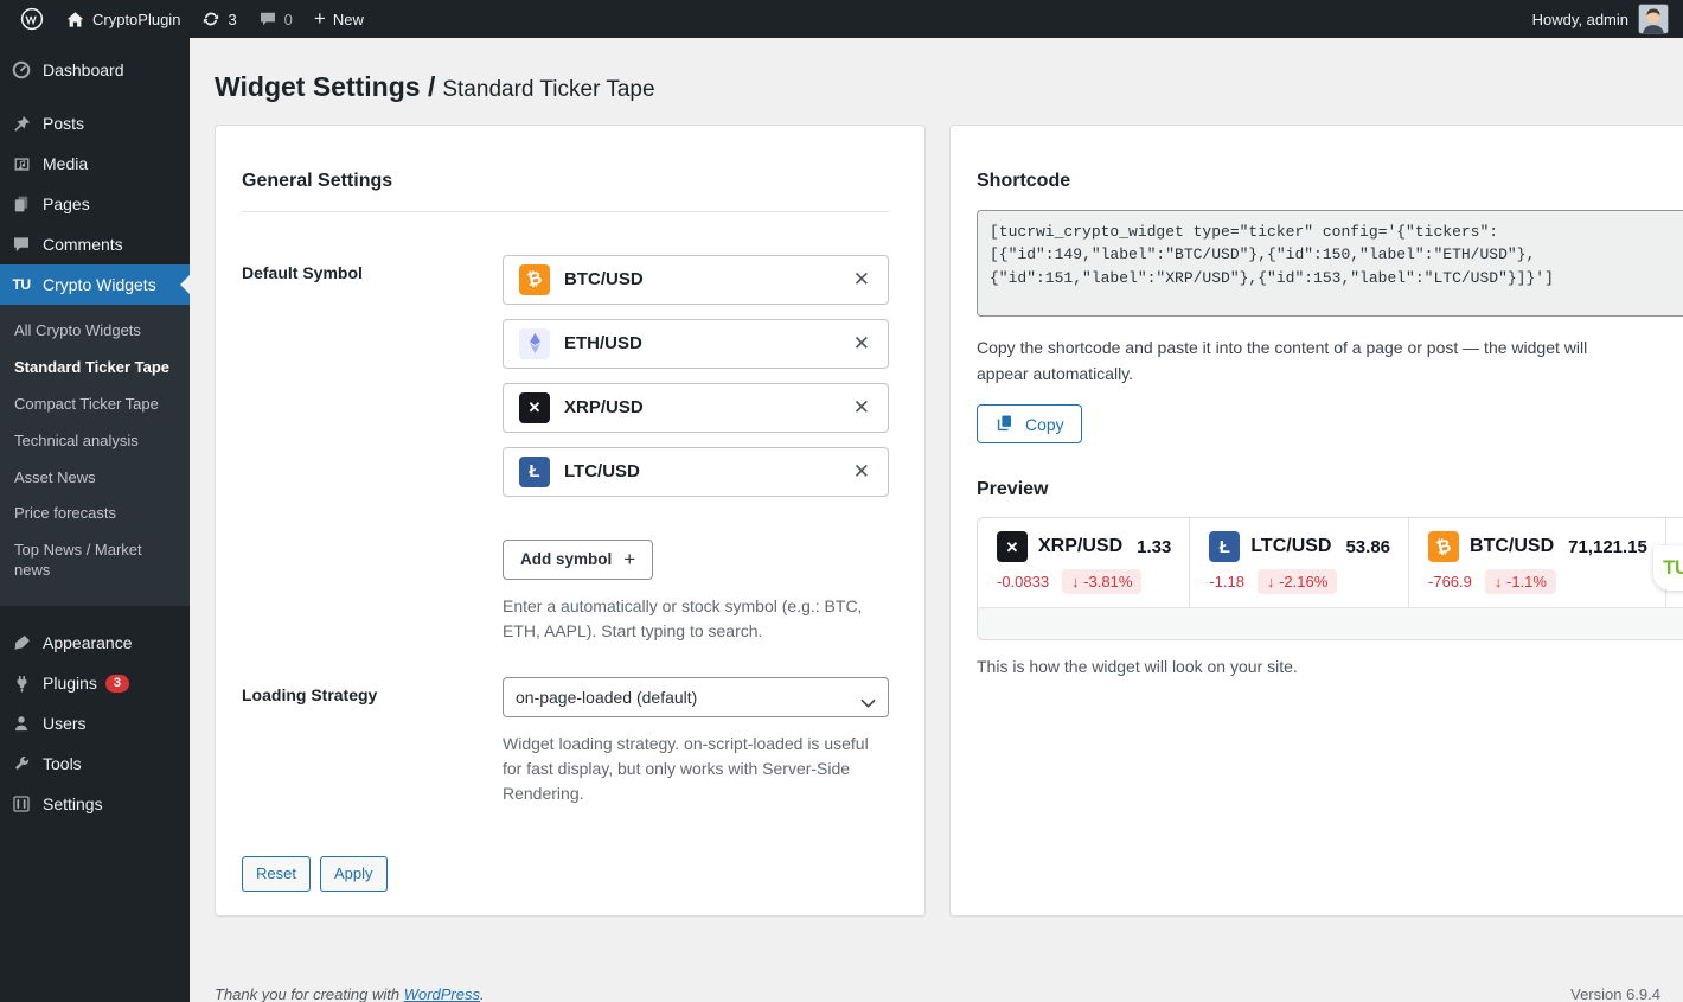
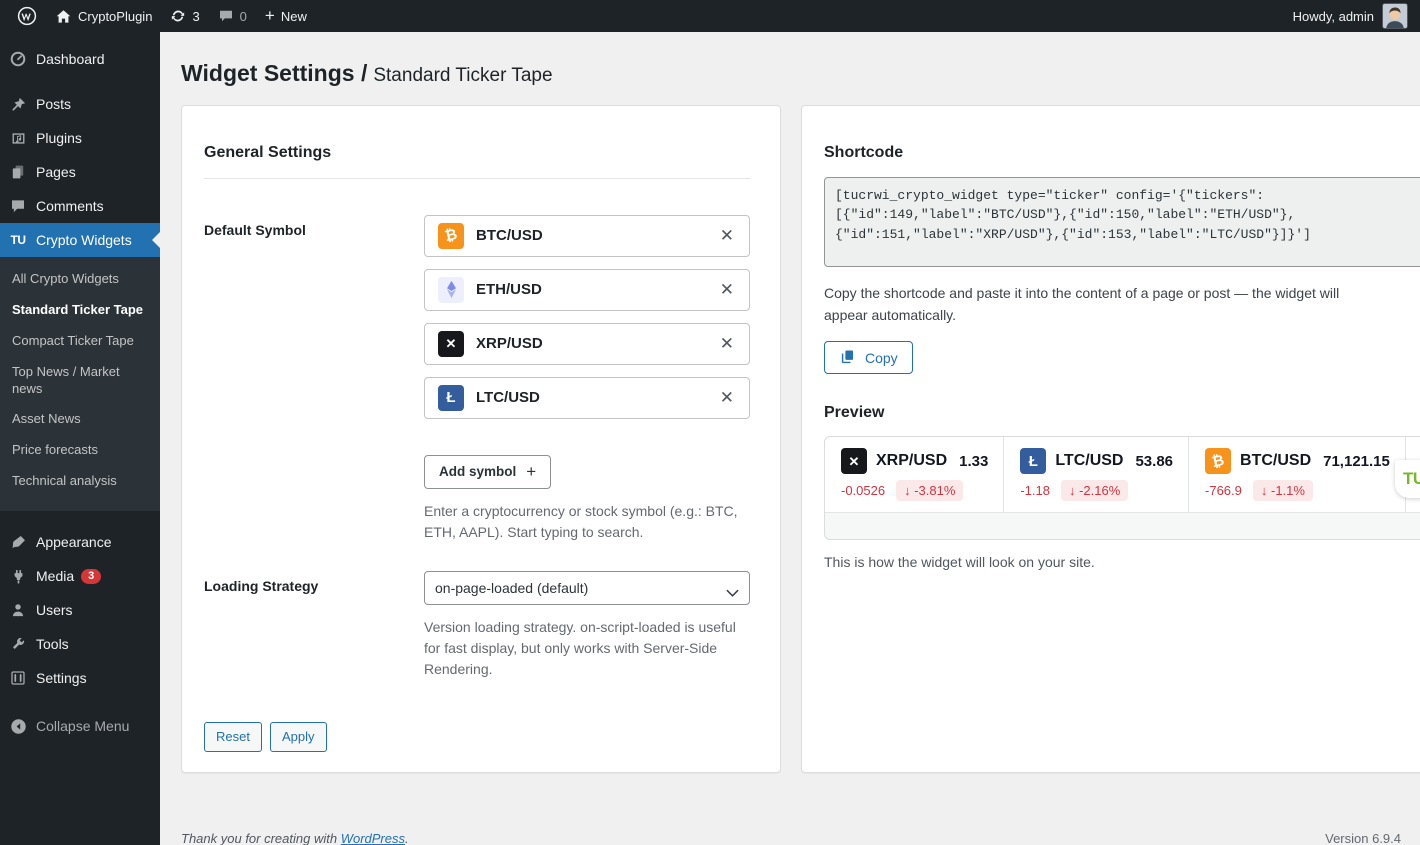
  CryptoPlugin
  3
  0
  +
  New
  Howdy, admin
  Dashboard
  Posts
- Media
+ Plugins
  Pages
  Comments
  TU
  Crypto Widgets
  All Crypto Widgets
  Standard Ticker Tape
  Compact Ticker Tape
- Technical analysis
+ Top News / Market news
  Asset News
  Price forecasts
- Top News / Market news
+ Technical analysis
  Appearance
- Plugins
+ Media
  3
  Users
  Tools
  Settings
+ Collapse Menu
  Widget Settings / Standard Ticker Tape
  General Settings
  Default Symbol
  BTC/USD
  ✕
  ETH/USD
  ✕
  ✕
  XRP/USD
  ✕
  Ł
  LTC/USD
  ✕
  Add symbol
  +
- Enter a automatically or stock symbol (e.g.: BTC, ETH, AAPL). Start typing to search.
+ Enter a cryptocurrency or stock symbol (e.g.: BTC, ETH, AAPL). Start typing to search.
  Loading Strategy
  on-page-loaded (default)
- Widget loading strategy. on-script-loaded is useful for fast display, but only works with Server-Side Rendering.
+ Version loading strategy. on-script-loaded is useful for fast display, but only works with Server-Side Rendering.
  Reset
  Apply
  Shortcode
  [tucrwi_crypto_widget type="ticker" config='{"tickers":
  [{"id":149,"label":"BTC/USD"},{"id":150,"label":"ETH/USD"},
  {"id":151,"label":"XRP/USD"},{"id":153,"label":"LTC/USD"}]}']
  Copy the shortcode and paste it into the content of a page or post — the widget will appear automatically.
  Copy
  Preview
  ✕
  XRP/USD
  1.33
- -0.0833
+ -0.0526
  ↓ -3.81%
  Ł
  LTC/USD
  53.86
  -1.18
  ↓ -2.16%
  BTC/USD
  71,121.15
  -766.9
  ↓ -1.1%
  TU
  This is how the widget will look on your site.
  Thank you for creating with WordPress.
  Version 6.9.4
